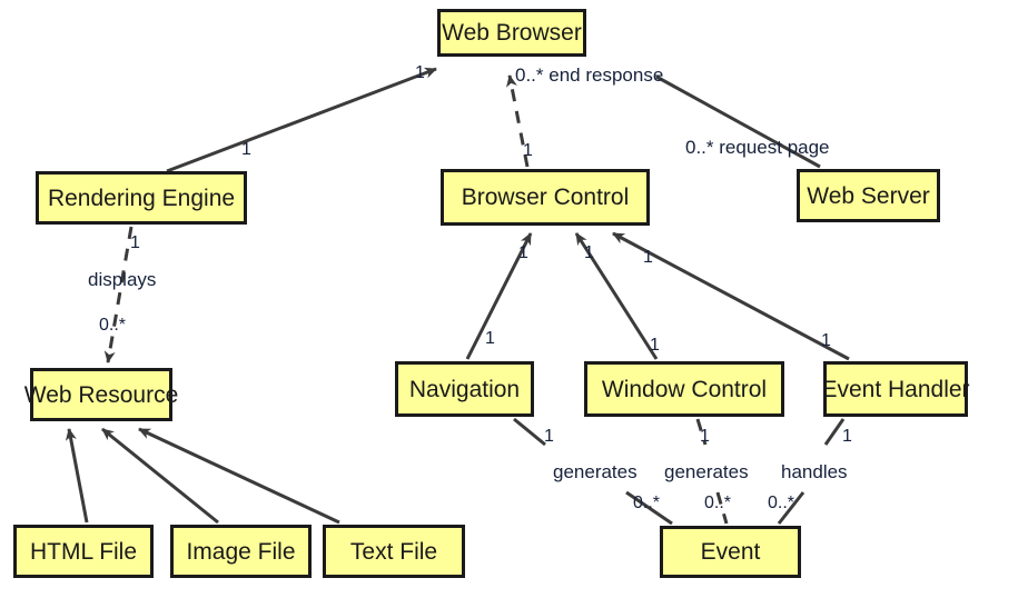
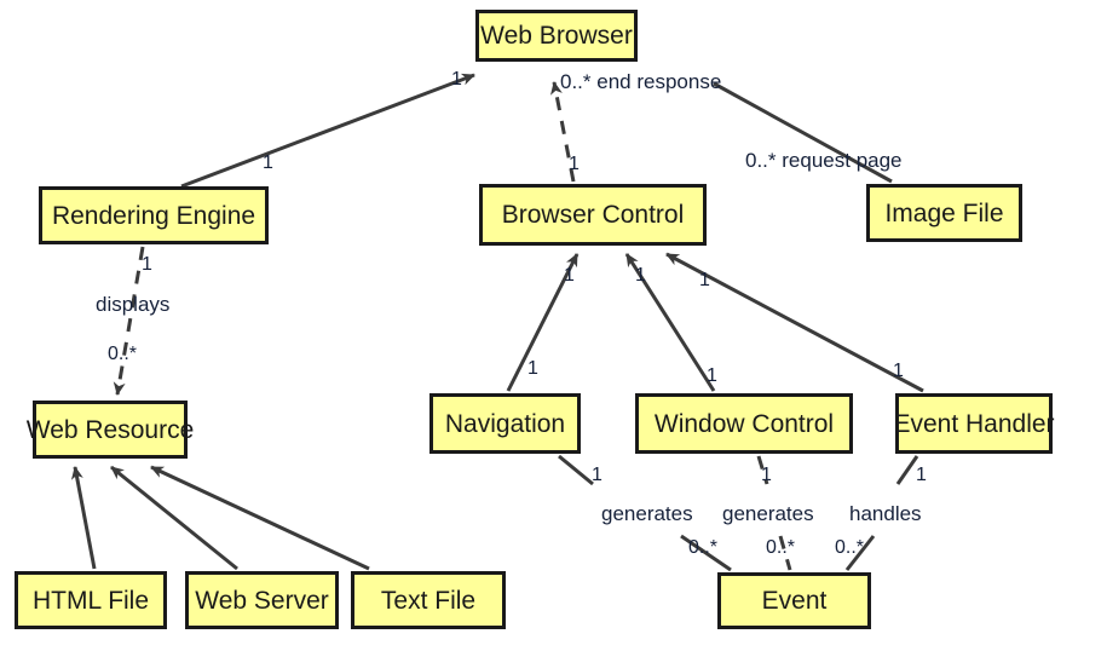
  Web Browser
  Rendering Engine
  Browser Control
- Web Server
+ Image File
  Web Resource
  Navigation
  Window Control
  Event Handler
  HTML File
- Image File
+ Web Server
  Text File
  Event
  1
  1
  0..* end response
  1
  0..* request page
  1
  displays
  0..*
  1
  1
  1
  1
  1
  1
  1
  generates
  0..*
  1
  generates
  0..*
  1
  handles
  0..*
